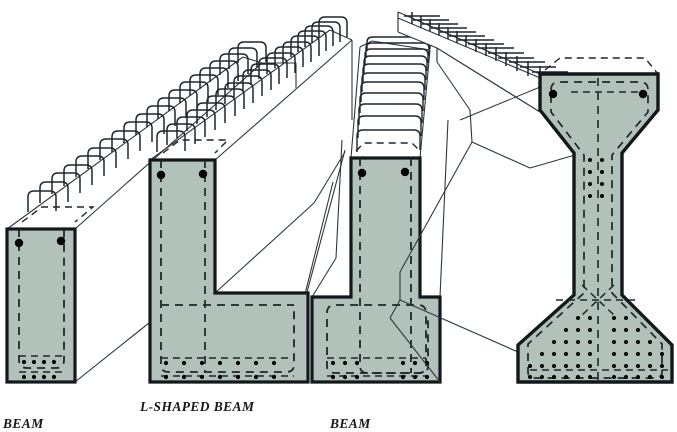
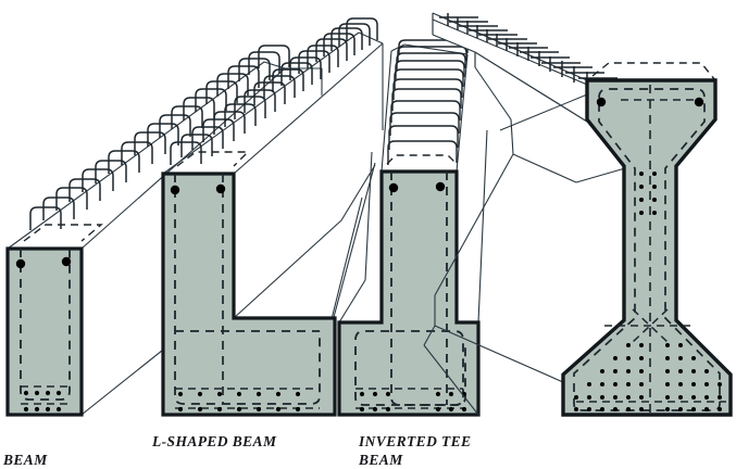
  BEAM
  L-SHAPED BEAM
+ INVERTED TEE
  BEAM
